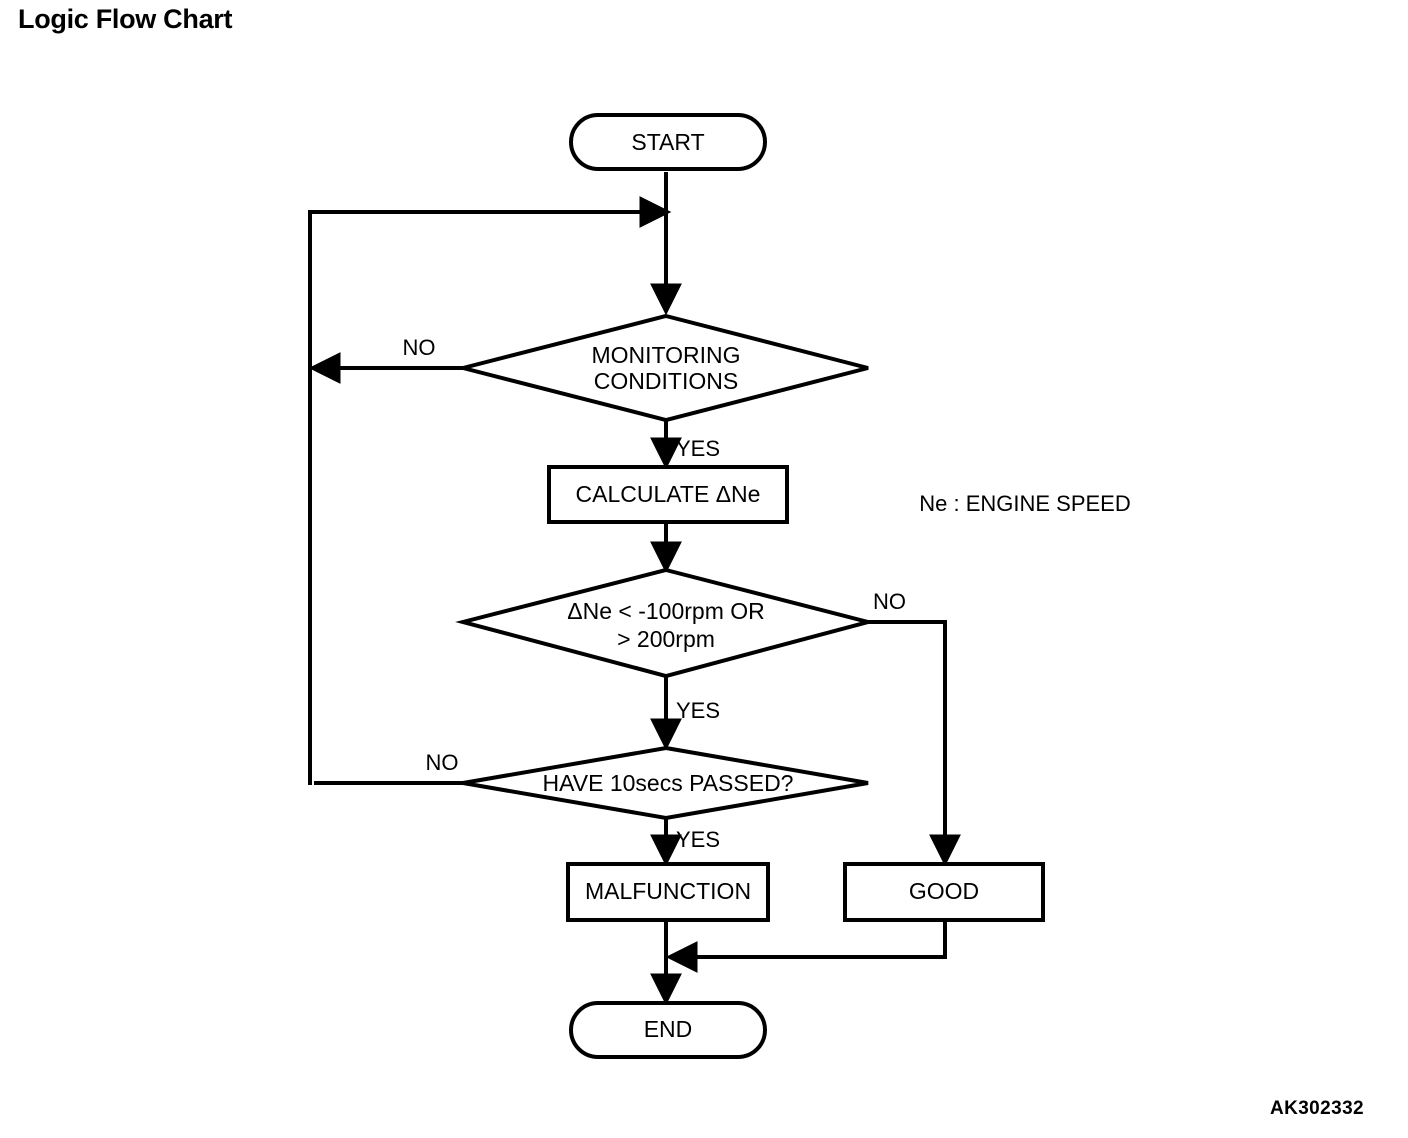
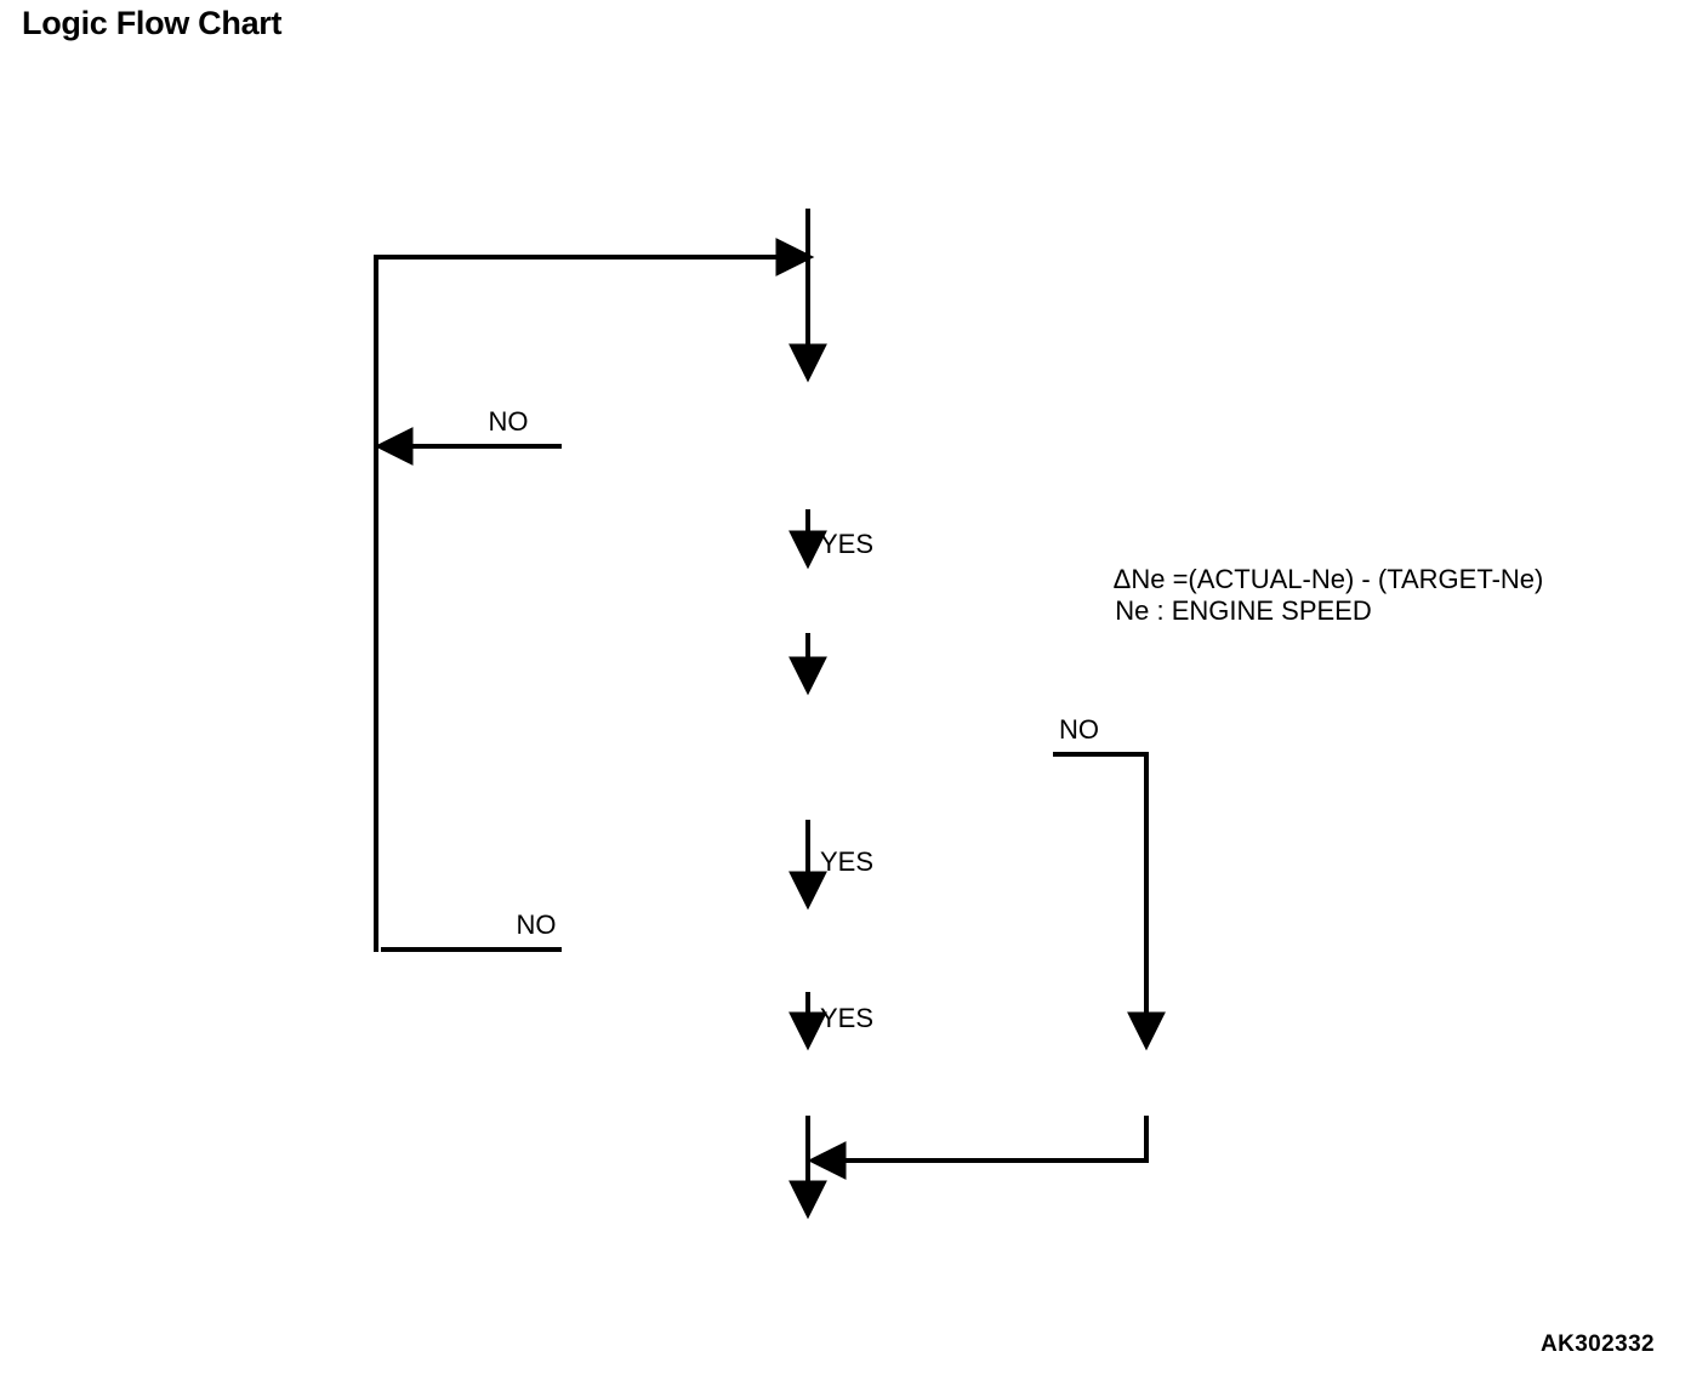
  Logic Flow Chart
- START
- MONITORING
- CONDITIONS
- CALCULATE ΔNe
- ΔNe < -100rpm OR
- > 200rpm
- HAVE 10secs PASSED?
- MALFUNCTION
- GOOD
- END
  NO
  YES
  NO
  YES
  NO
  YES
+ ΔNe =(ACTUAL-Ne) - (TARGET-Ne)
  Ne : ENGINE SPEED
  AK302332
